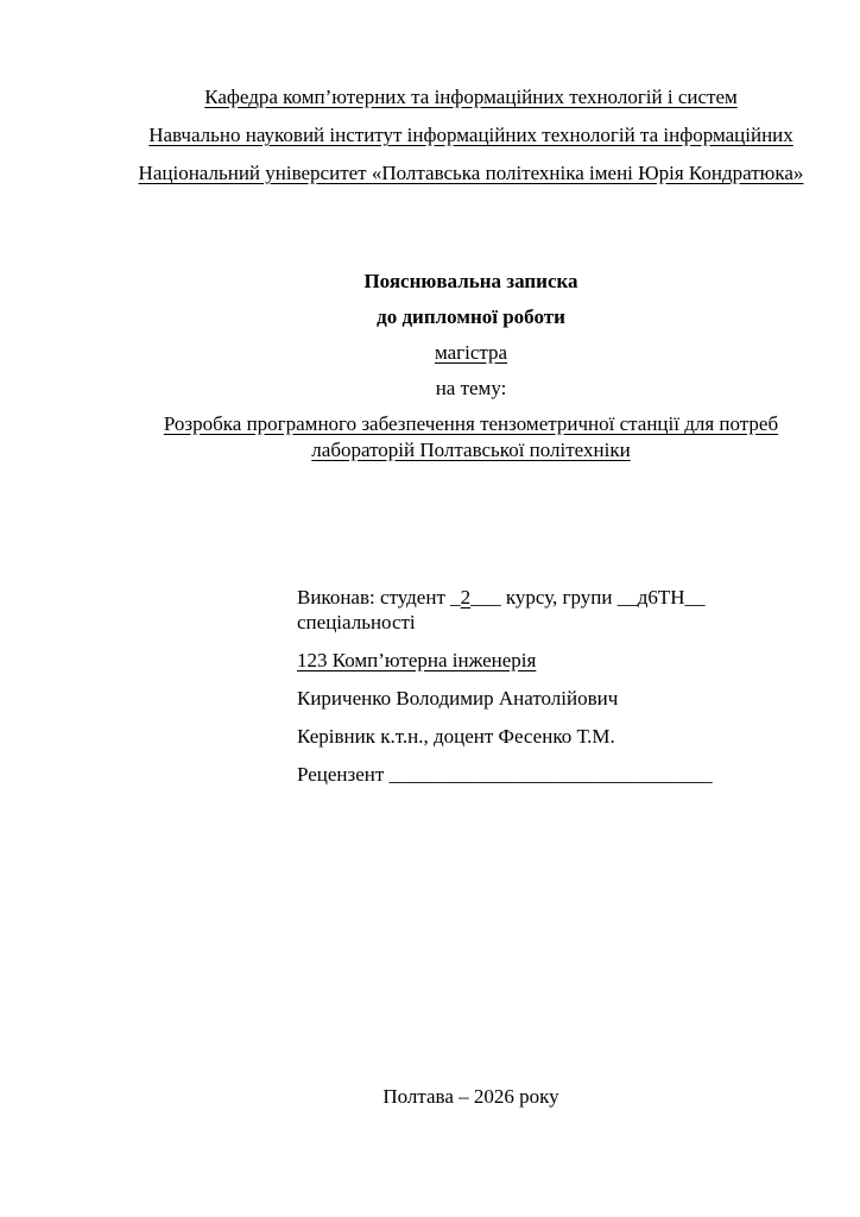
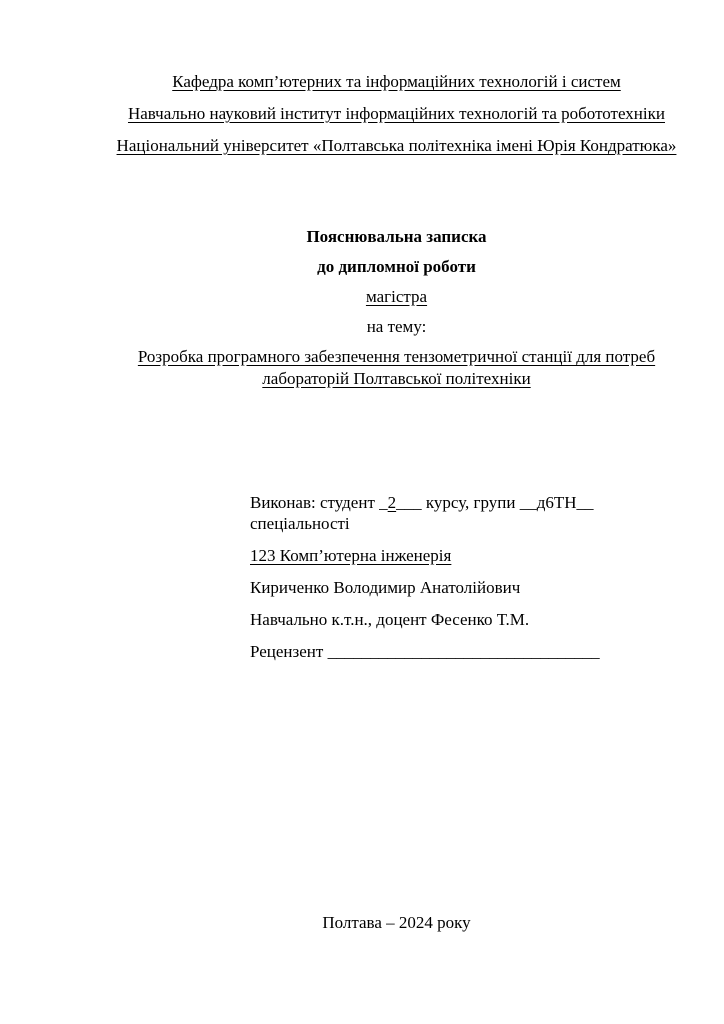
  Кафедра комп’ютерних та інформаційних технологій і систем
- Навчально науковий інститут інформаційних технологій та інформаційних
+ Навчально науковий інститут інформаційних технологій та робототехніки
  Національний університет «Полтавська політехніка імені Юрія Кондратюка»
  Пояснювальна записка
  до дипломної роботи
  магістра
  на тему:
  Розробка програмного забезпечення тензометричної станції для потреб лабораторій Полтавської політехніки
  Виконав: студент _2___ курсу, групи __д6ТН__ спеціальності
  123 Комп’ютерна інженерія
  Кириченко Володимир Анатолійович
- Керівник к.т.н., доцент Фесенко Т.М.
+ Навчально к.т.н., доцент Фесенко Т.М.
  Рецензент ________________________________
- Полтава – 2026 року
+ Полтава – 2024 року
